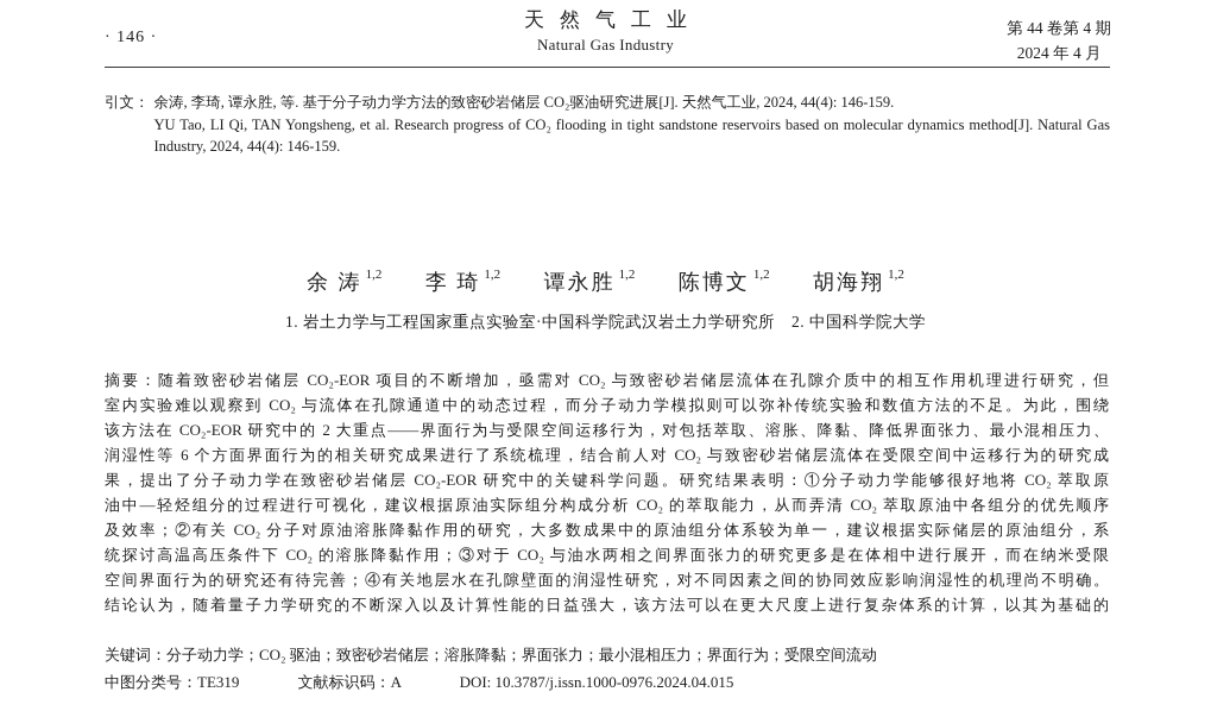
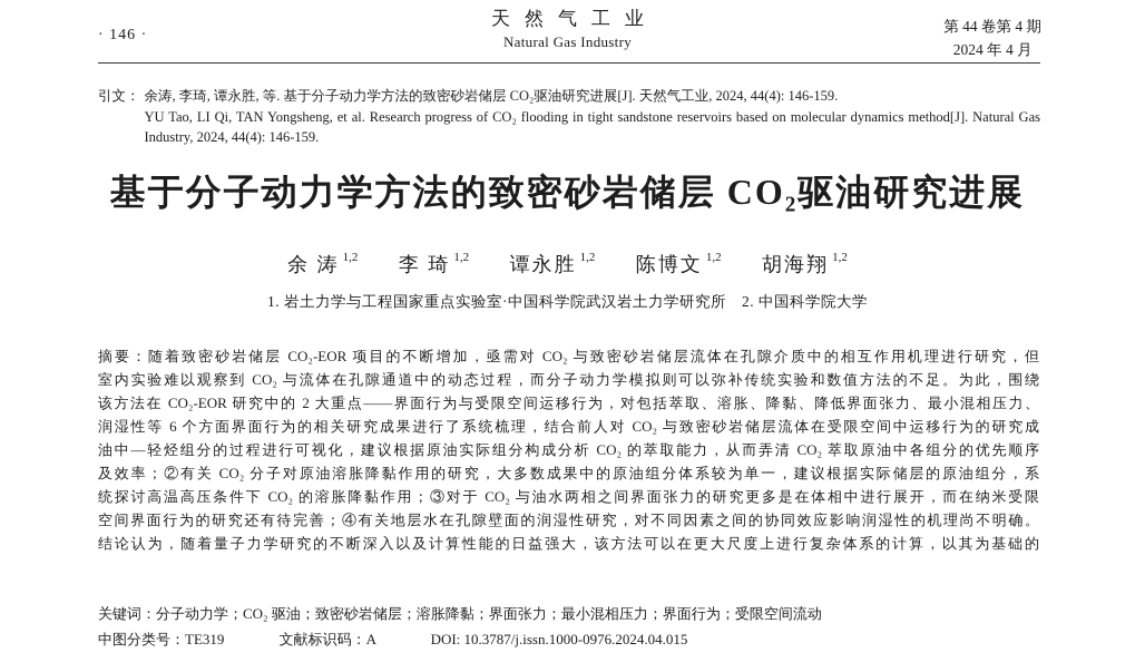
  · 146 ·
  天然气工业
  Natural Gas Industry
  第 44 卷第 4 期
  2024 年 4 月
  引文：
  余涛, 李琦, 谭永胜, 等. 基于分子动力学方法的致密砂岩储层 CO₂驱油研究进展[J]. 天然气工业, 2024, 44(4): 146-159.
  YU Tao, LI Qi, TAN Yongsheng, et al. Research progress of CO₂ flooding in tight sandstone reservoirs based on molecular dynamics method[J]. Natural Gas Industry, 2024, 44(4): 146-159.
+ 基于分子动力学方法的致密砂岩储层 CO₂驱油研究进展
  余 涛 1,2 李 琦 1,2 谭永胜 1,2 陈博文 1,2 胡海翔 1,2
  1. 岩土力学与工程国家重点实验室·中国科学院武汉岩土力学研究所 2. 中国科学院大学
  摘要：随着致密砂岩储层 CO₂-EOR 项目的不断增加，亟需对 CO₂ 与致密砂岩储层流体在孔隙介质中的相互作用机理进行研究，但
  室内实验难以观察到 CO₂ 与流体在孔隙通道中的动态过程，而分子动力学模拟则可以弥补传统实验和数值方法的不足。为此，围绕
  该方法在 CO₂-EOR 研究中的 2 大重点——界面行为与受限空间运移行为，对包括萃取、溶胀、降黏、降低界面张力、最小混相压力、
  润湿性等 6 个方面界面行为的相关研究成果进行了系统梳理，结合前人对 CO₂ 与致密砂岩储层流体在受限空间中运移行为的研究成
- 果，提出了分子动力学在致密砂岩储层 CO₂-EOR 研究中的关键科学问题。研究结果表明：①分子动力学能够很好地将 CO₂ 萃取原
  油中—轻烃组分的过程进行可视化，建议根据原油实际组分构成分析 CO₂ 的萃取能力，从而弄清 CO₂ 萃取原油中各组分的优先顺序
  及效率；②有关 CO₂ 分子对原油溶胀降黏作用的研究，大多数成果中的原油组分体系较为单一，建议根据实际储层的原油组分，系
  统探讨高温高压条件下 CO₂ 的溶胀降黏作用；③对于 CO₂ 与油水两相之间界面张力的研究更多是在体相中进行展开，而在纳米受限
  空间界面行为的研究还有待完善；④有关地层水在孔隙壁面的润湿性研究，对不同因素之间的协同效应影响润湿性的机理尚不明确。
  结论认为，随着量子力学研究的不断深入以及计算性能的日益强大，该方法可以在更大尺度上进行复杂体系的计算，以其为基础的
  关键词：分子动力学；CO₂ 驱油；致密砂岩储层；溶胀降黏；界面张力；最小混相压力；界面行为；受限空间流动
  中图分类号：TE319 文献标识码：A DOI: 10.3787/j.issn.1000-0976.2024.04.015
